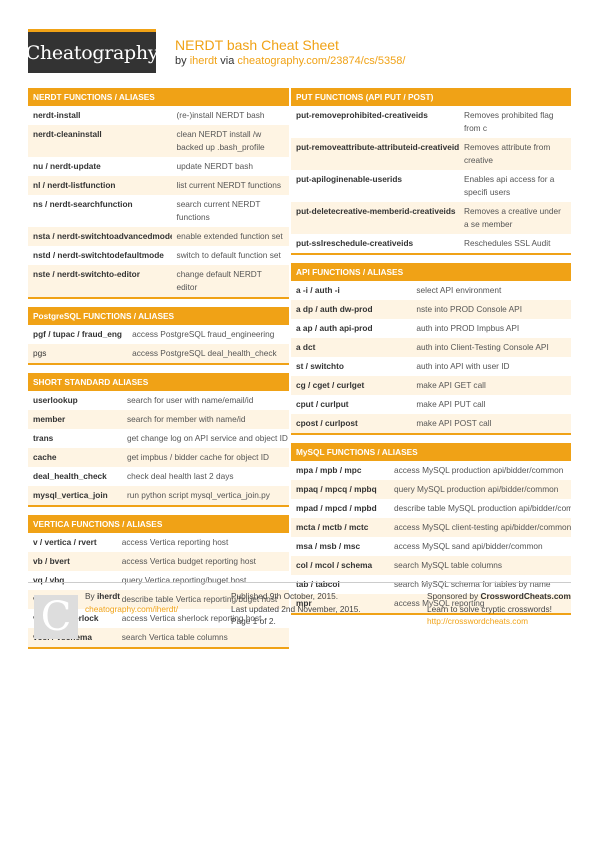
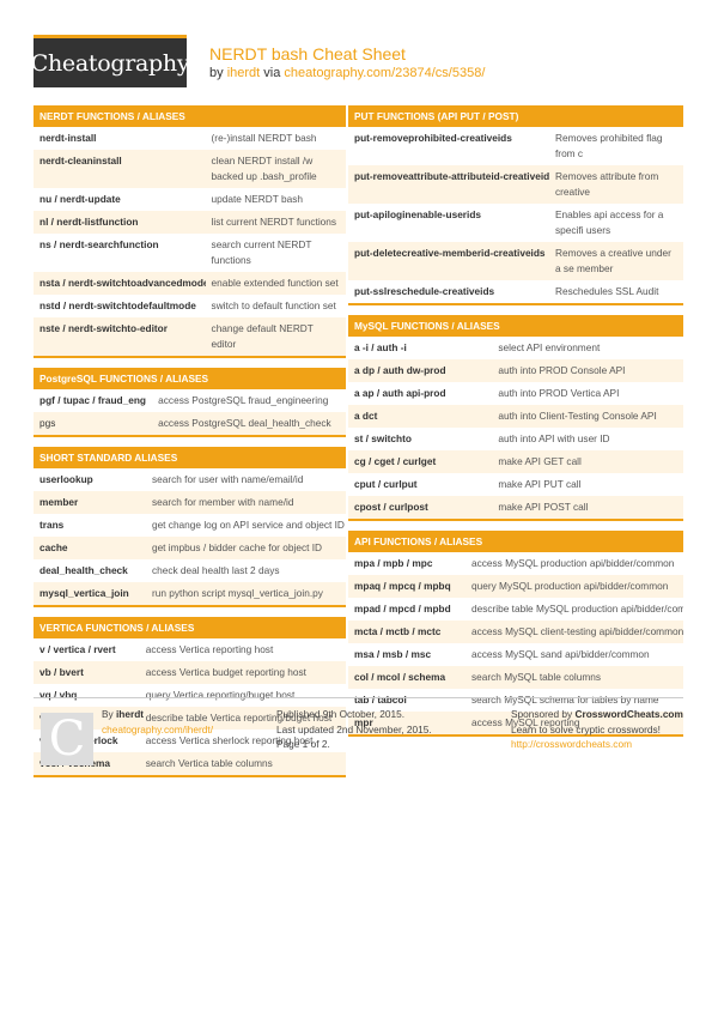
  Cheatography
  NERDT bash Cheat Sheet
  by iherdt via cheatography.com/23874/cs/5358/
  NERDT FUNCTIONS / ALIASES
  nerdt-install	(re-)install NERDT bash
  nerdt-cleaninstall	clean NERDT install /w backed up .bash_profile
  nu / nerdt-update	update NERDT bash
  nl / nerdt-listfunction	list current NERDT functions
  ns / nerdt-searchfunction	search current NERDT functions
  nsta / nerdt-switchtoadvancedmod	enable extended function set
  nstd / nerdt-switchtodefaultmode	switch to default function set
  nste / nerdt-switchto-editor	change default NERDT editor
  PostgreSQL FUNCTIONS / ALIASES
  pgf / tupac / fraud_eng	access PostgreSQL fraud_engineering
  pgs	access PostgreSQL deal_health_check
  SHORT STANDARD ALIASES
  userlookup	search for user with name/email/id
  member	search for member with name/id
  trans	get change log on API service and object ID
  cache	get impbus / bidder cache for object ID
  deal_health_check	check deal health last 2 days
  mysql_vertica_join	run python script mysql_vertica_join.py
  VERTICA FUNCTIONS / ALIASES
  v / vertica / rvert	access Vertica reporting host
  vb / bvert	access Vertica budget reporting host
  vq / vbq	query Vertica reporting/buget host
  	describe table Vertica reporting/buget host
  rlock	access Vertica sherlock reporting host
  ma	search Vertica table columns
  PUT FUNCTIONS (API PUT / POST)
  put-removeprohibited-creativeids	Removes prohibited flag from c
  put-removeattribute-attributeid-creativeid	Removes attribute from creative
  put-apiloginenable-userids	Enables api access for a specifi users
  put-deletecreative-memberid-creativeids	Removes a creative under a se member
  put-sslreschedule-creativeids	Reschedules SSL Audit
- API FUNCTIONS / ALIASES
+ MySQL FUNCTIONS / ALIASES
  a -i / auth -i	select API environment
- a dp / auth dw-prod	nste into PROD Console API
+ a dp / auth dw-prod	auth into PROD Console API
- a ap / auth api-prod	auth into PROD Impbus API
+ a ap / auth api-prod	auth into PROD Vertica API
  a dct	auth into Client-Testing Console API
  st / switchto	auth into API with user ID
  cg / cget / curlget	make API GET call
  cput / curlput	make API PUT call
  cpost / curlpost	make API POST call
- MySQL FUNCTIONS / ALIASES
+ API FUNCTIONS / ALIASES
  mpa / mpb / mpc	access MySQL production api/bidder/common
  mpaq / mpcq / mpbq	query MySQL production api/bidder/common
  mpad / mpcd / mpbd	describe table MySQL production api/bidder/com
  mcta / mctb / mctc	access MySQL client-testing api/bidder/common
  msa / msb / msc	access MySQL sand api/bidder/common
  col / mcol / schema	search MySQL table columns
  tab / tabcol	search MySQL schema for tables by name
  mpr	access MySQL reporting
  C
  By iherdt
  cheatography.com/iherdt/
  Published 9th October, 2015.
  Last updated 2nd November, 2015.
  Page 1 of 2.
  Sponsored by CrosswordCheats.com
  Learn to solve cryptic crosswords!
  http://crosswordcheats.com
